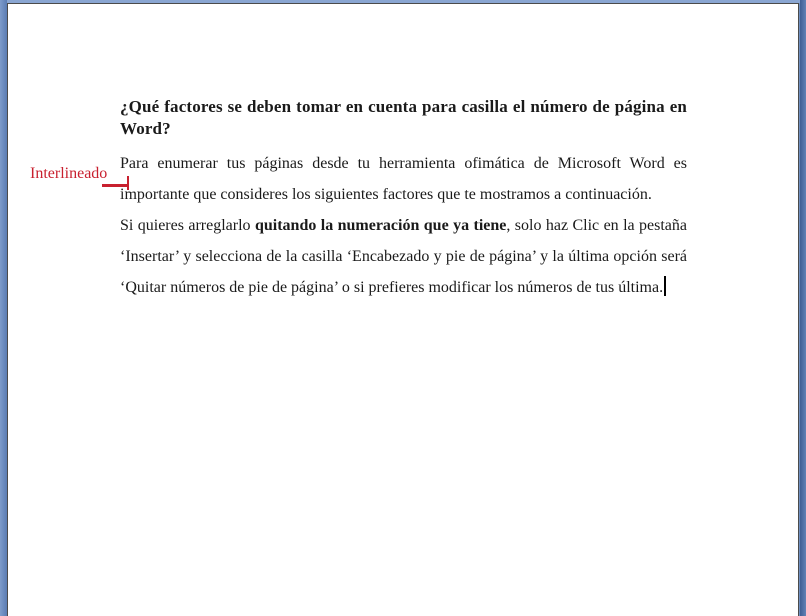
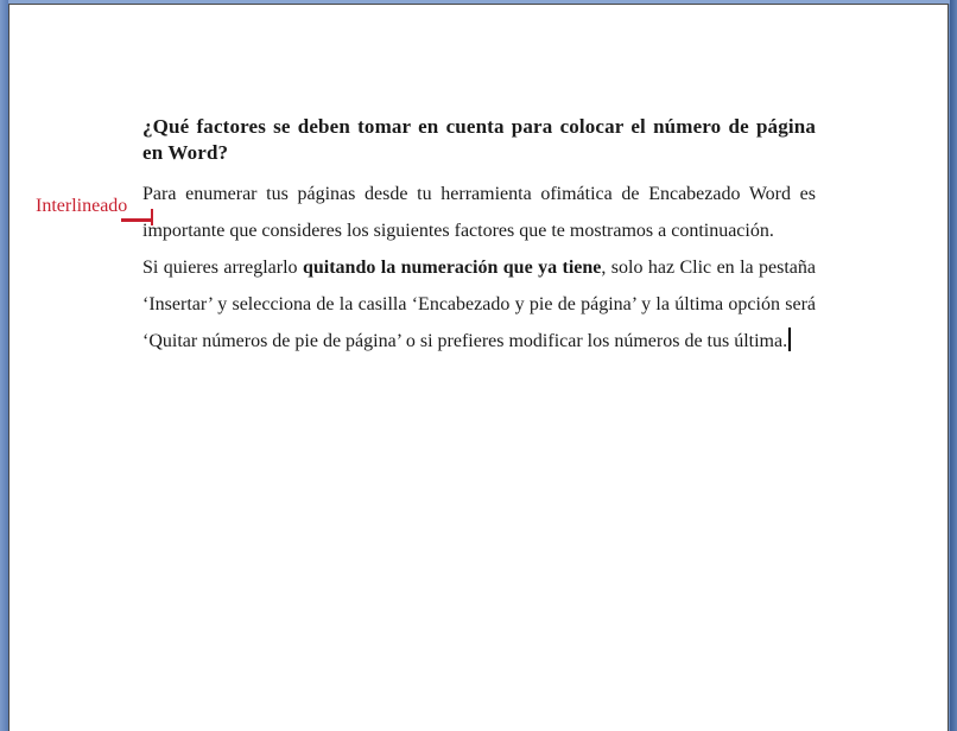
- ¿Qué factores se deben tomar en cuenta para casilla el número de página en Word?
+ ¿Qué factores se deben tomar en cuenta para colocar el número de página en Word?
- Para enumerar tus páginas desde tu herramienta ofimática de Microsoft Word es importante que consideres los siguientes factores que te mostramos a continuación.
+ Para enumerar tus páginas desde tu herramienta ofimática de Encabezado Word es importante que consideres los siguientes factores que te mostramos a continuación.
  Si quieres arreglarlo quitando la numeración que ya tiene, solo haz Clic en la pestaña ‘Insertar’ y selecciona de la casilla ‘Encabezado y pie de página’ y la última opción será ‘Quitar números de pie de página’ o si prefieres modificar los números de tus última.
  Interlineado
